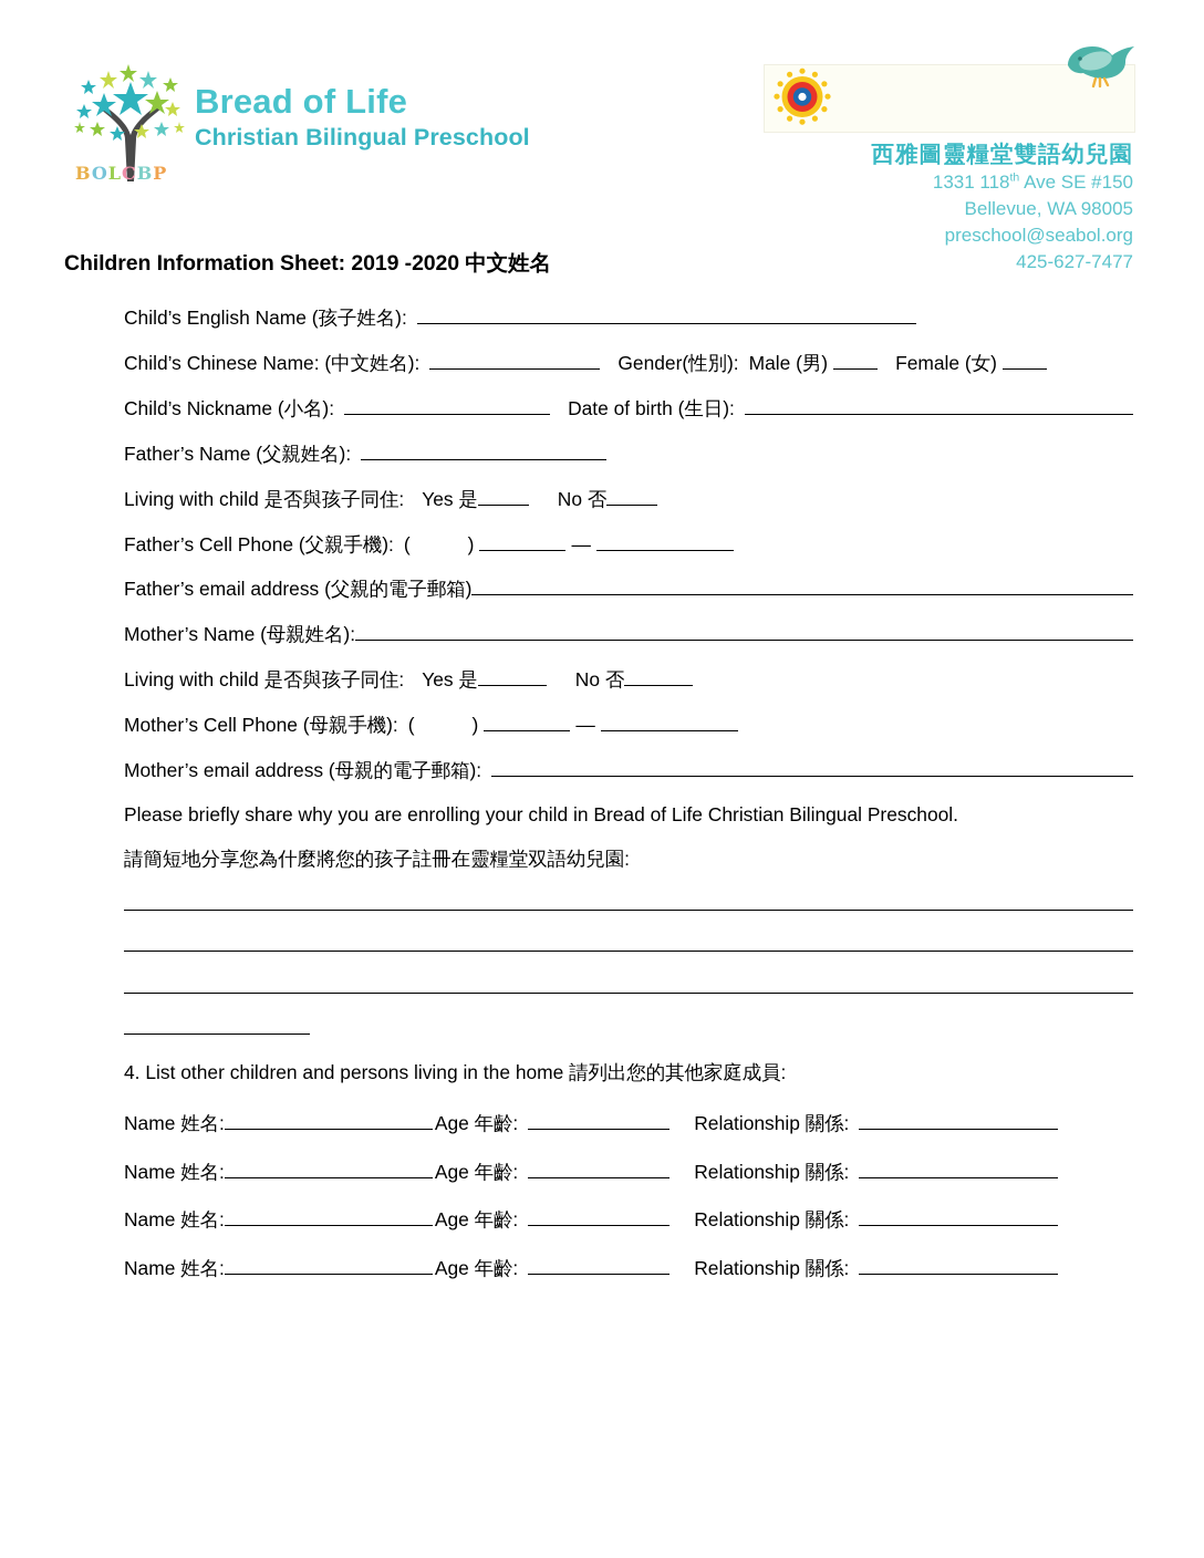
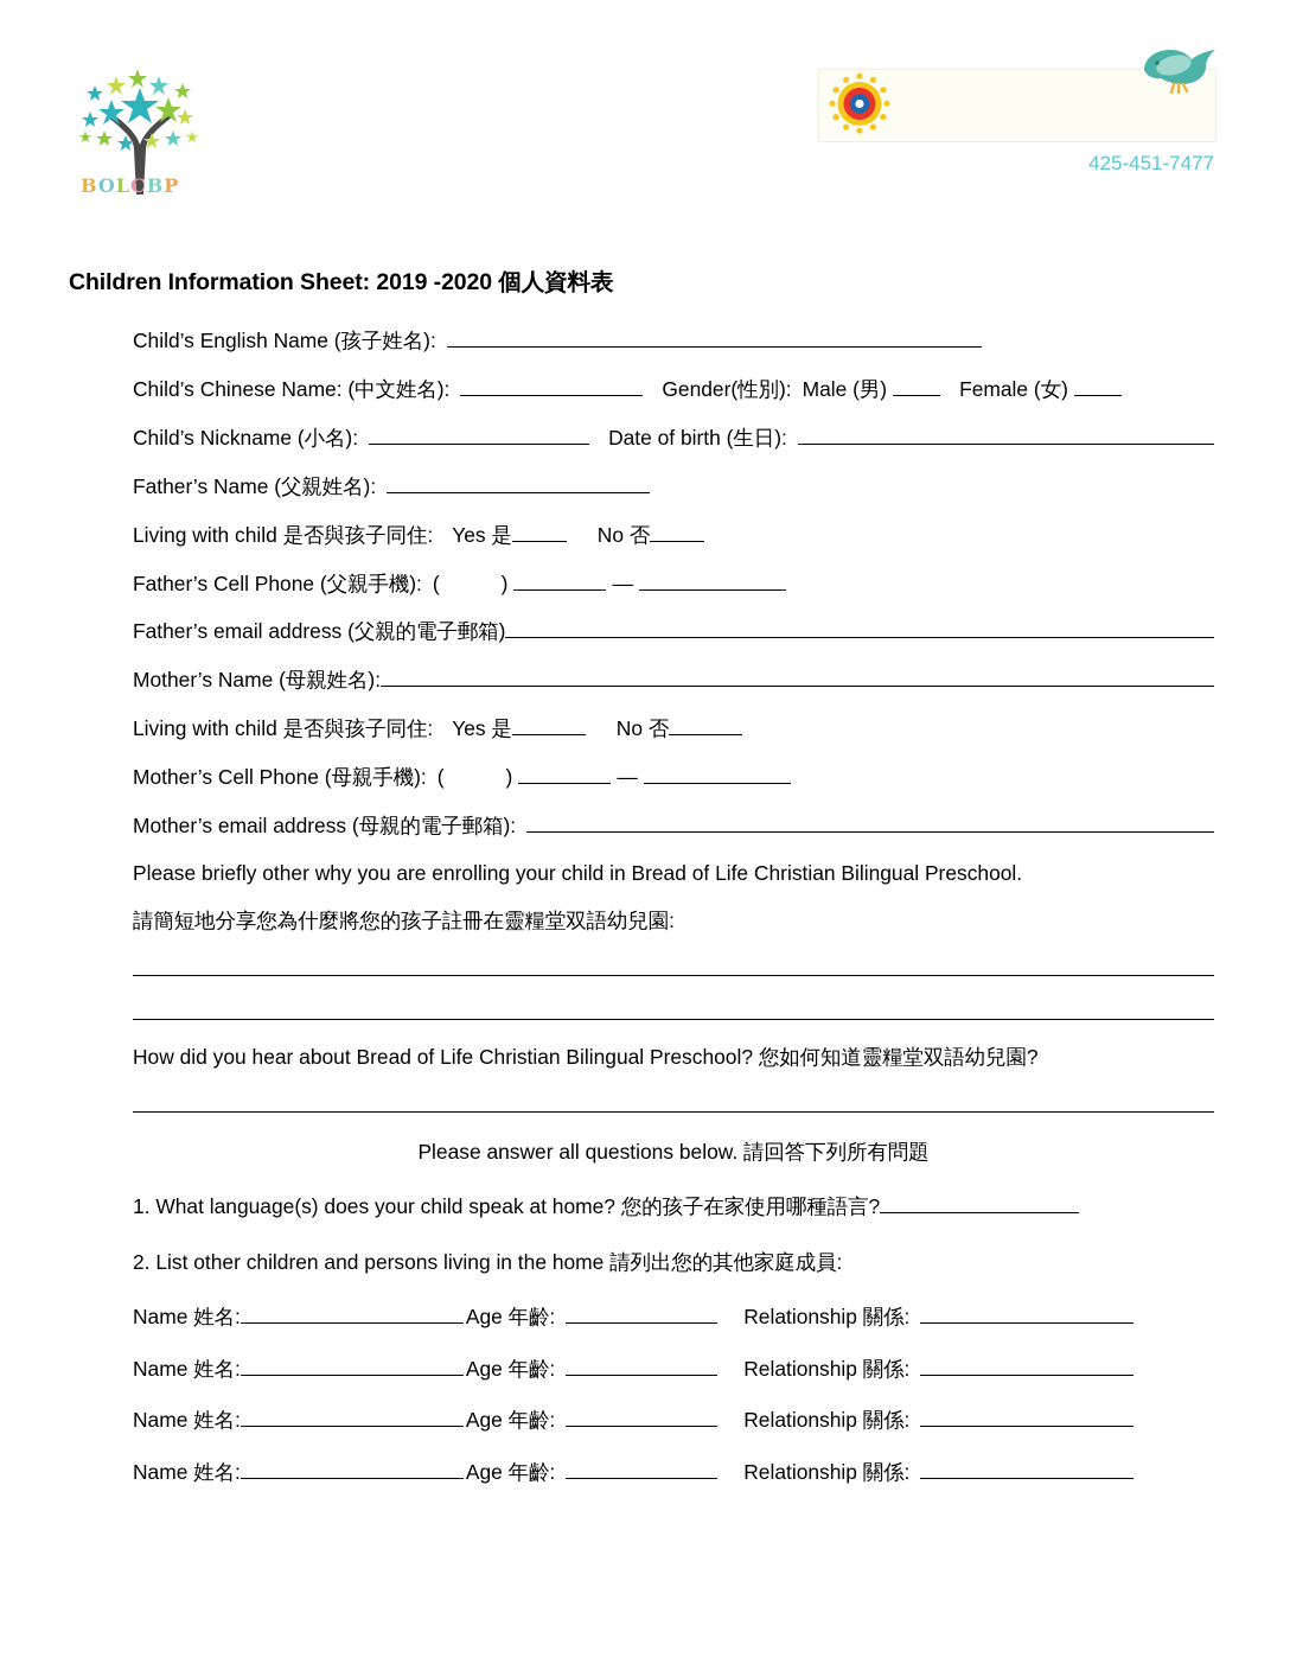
  BOLCBP
- Bread of Life
- Christian Bilingual Preschool
- 西雅圖靈糧堂雙語幼兒園
- 1331 118th Ave SE #150
- Bellevue, WA 98005
- preschool@seabol.org
- 425-627-7477
+ 425-451-7477
- Children Information Sheet: 2019 -2020 中文姓名
+ Children Information Sheet: 2019 -2020 個人資料表
  Child’s English Name (孩子姓名):
  Child’s Chinese Name: (中文姓名):
  Gender(性別):
  Male (男)
  Female (女)
  Child’s Nickname (小名):
  Date of birth (生日):
  Father’s Name (父親姓名):
  Living with child 是否與孩子同住:
  Yes 是
  No 否
  Father’s Cell Phone (父親手機):
  (
  )
  —
  Father’s email address (父親的電子郵箱)
  Mother’s Name (母親姓名):
  Living with child 是否與孩子同住:
  Yes 是
  No 否
  Mother’s Cell Phone (母親手機):
  (
  )
  —
  Mother’s email address (母親的電子郵箱):
- Please briefly share why you are enrolling your child in Bread of Life Christian Bilingual Preschool.
+ Please briefly other why you are enrolling your child in Bread of Life Christian Bilingual Preschool.
  請簡短地分享您為什麼將您的孩子註冊在靈糧堂双語幼兒園:
+ How did you hear about Bread of Life Christian Bilingual Preschool? 您如何知道靈糧堂双語幼兒園?
+ Please answer all questions below. 請回答下列所有問題
+ 1. What language(s) does your child speak at home? 您的孩子在家使用哪種語言?
- 4. List other children and persons living in the home 請列出您的其他家庭成員:
+ 2. List other children and persons living in the home 請列出您的其他家庭成員:
  Name 姓名:
  Age 年齡:
  Relationship 關係:
  Name 姓名:
  Age 年齡:
  Relationship 關係:
  Name 姓名:
  Age 年齡:
  Relationship 關係:
  Name 姓名:
  Age 年齡:
  Relationship 關係:
